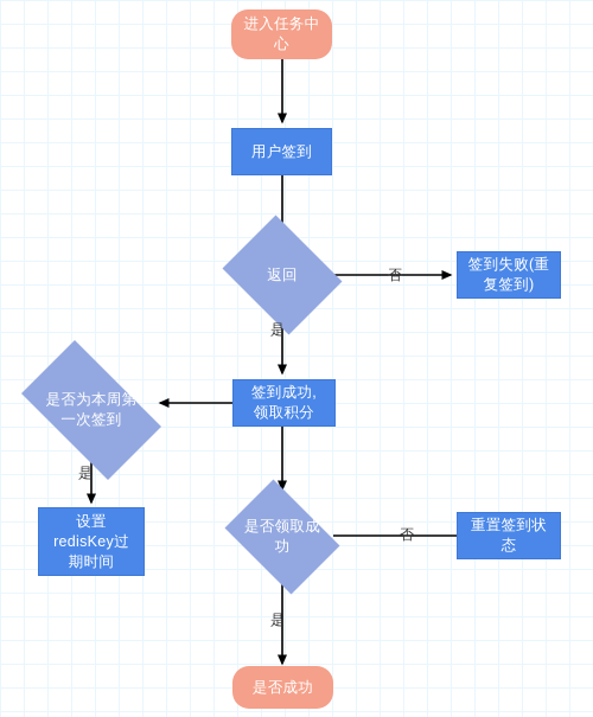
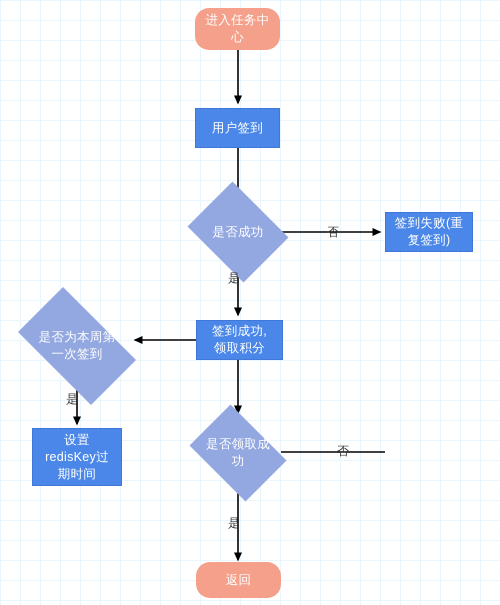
  进入任务中
  心
  用户签到
- 返回
+ 是否成功
  签到失败(重
  复签到)
  签到成功,
  领取积分
  是否为本周第
  一次签到
  设置
  redisKey过
  期时间
  是否领取成
  功
- 重置签到状
- 态
- 是否成功
+ 返回
  否
  是
  是
  否
  是
